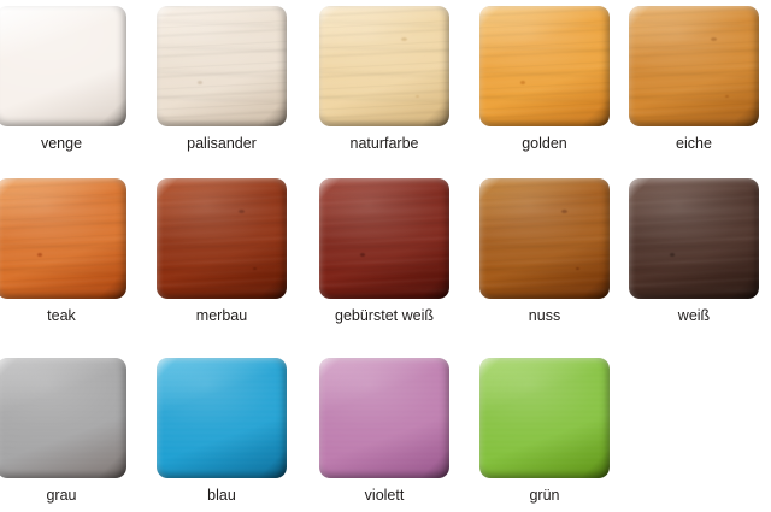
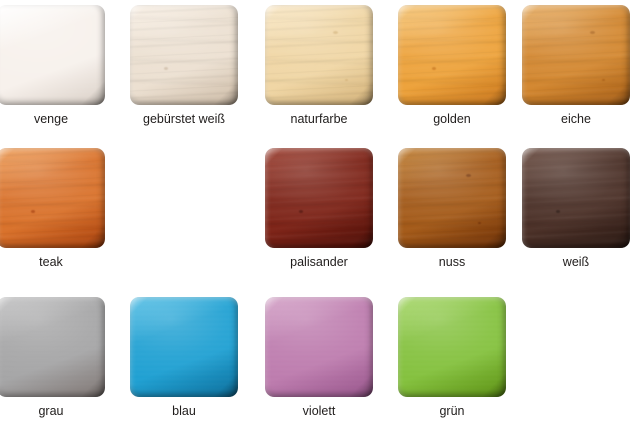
  venge
- palisander
+ gebürstet weiß
  naturfarbe
  golden
  eiche
  teak
- merbau
- gebürstet weiß
+ palisander
  nuss
  weiß
  grau
  blau
  violett
  grün
